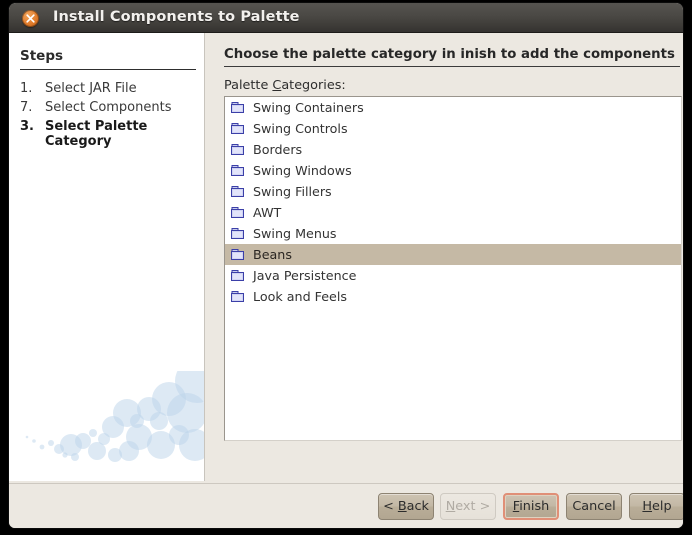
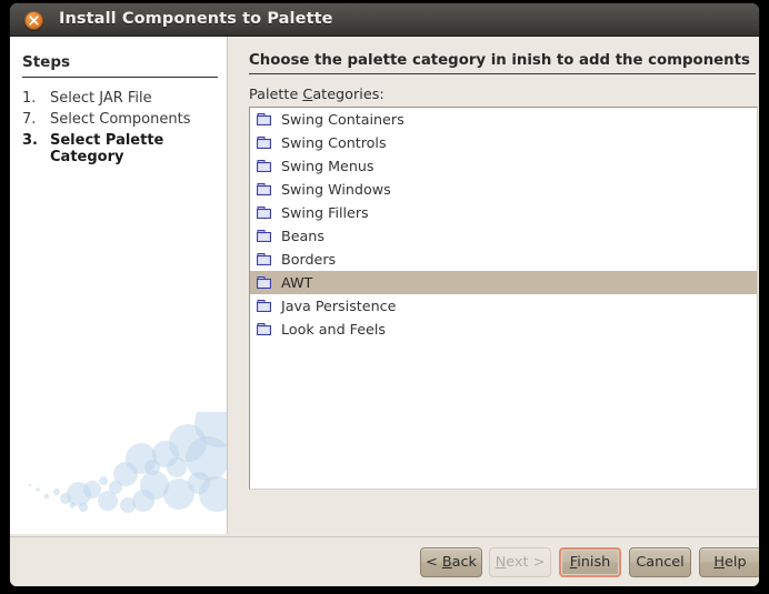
  Install Components to Palette
  Steps
  1. Select JAR File
  7. Select Components
  3. Select Palette Category
  Choose the palette category in inish to add the components
  Palette Categories:
  Swing Containers
  Swing Controls
- Borders
+ Swing Menus
  Swing Windows
  Swing Fillers
- AWT
+ Beans
- Swing Menus
+ Borders
- Beans
+ AWT
  Java Persistence
  Look and Feels
  < Back
  Next >
  Finish
  Cancel
  Help
